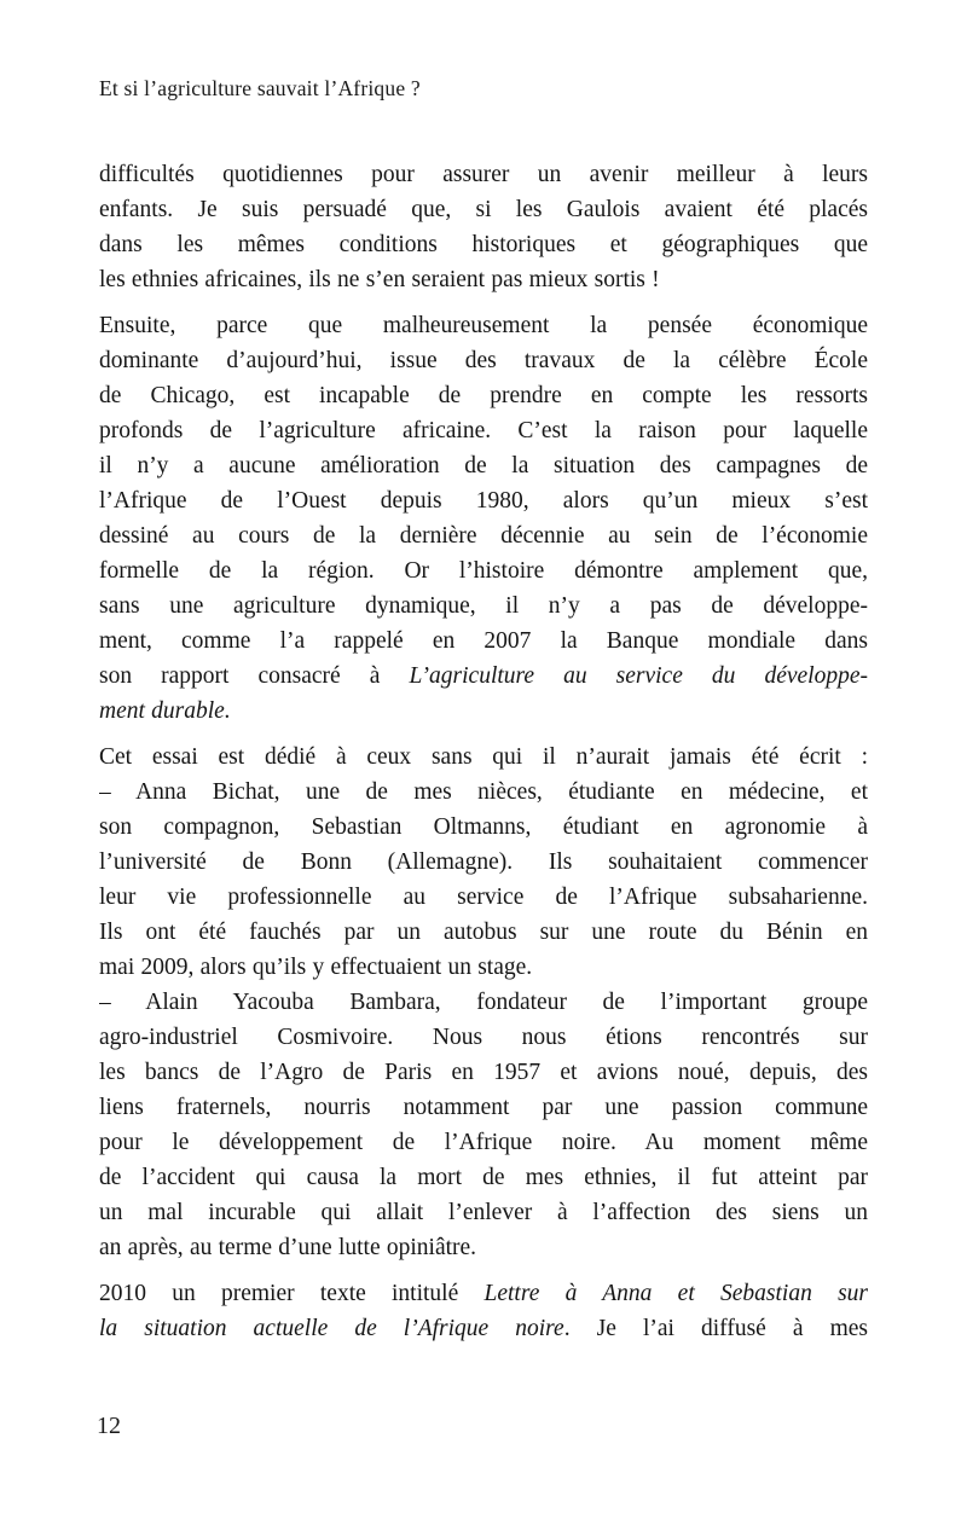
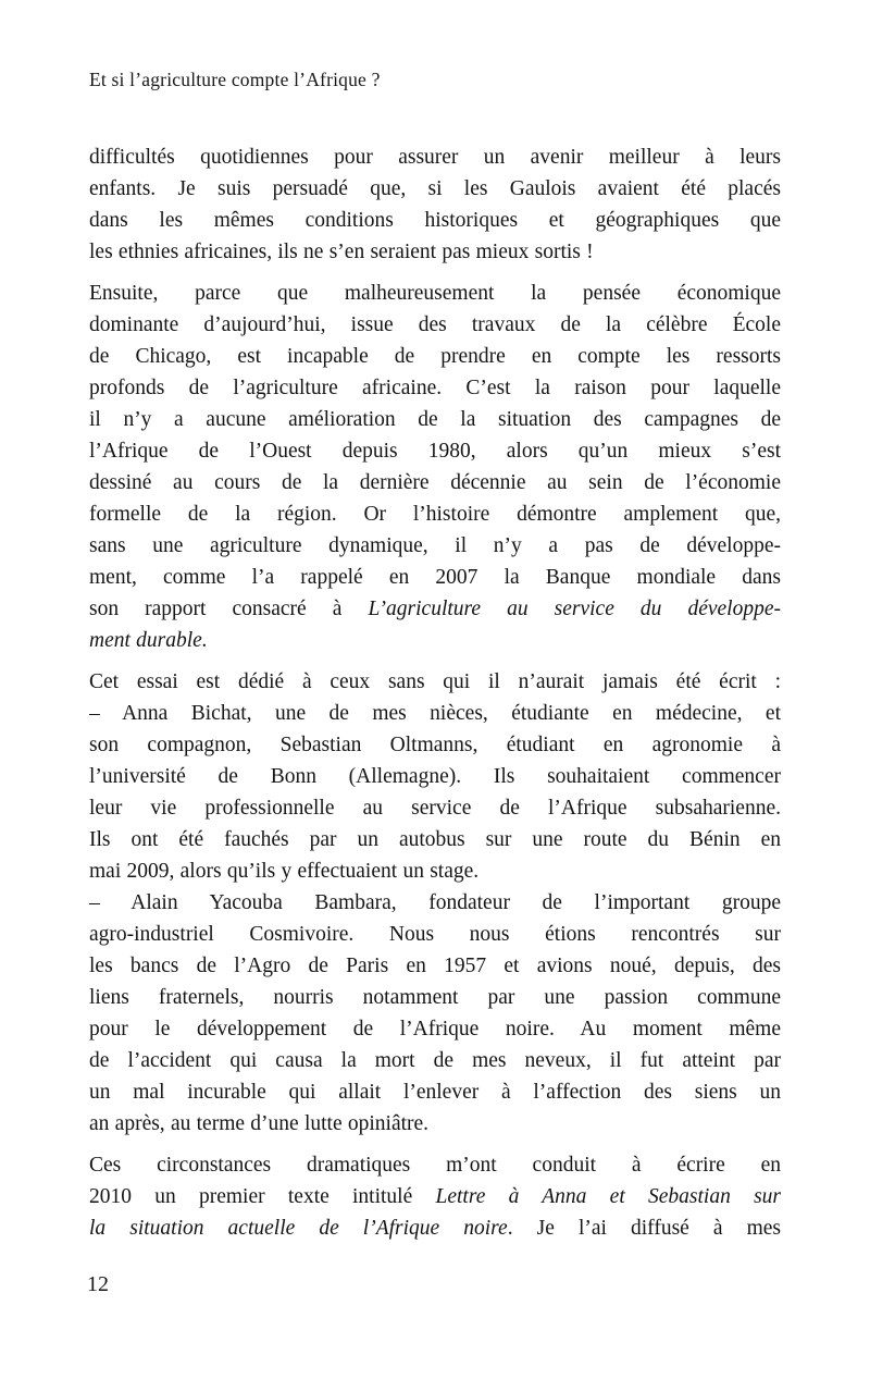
- Et si l’agriculture sauvait l’Afrique ?
+ Et si l’agriculture compte l’Afrique ?
  difficultés quotidiennes pour assurer un avenir meilleur à leurs
  enfants. Je suis persuadé que, si les Gaulois avaient été placés
  dans les mêmes conditions historiques et géographiques que
  les ethnies africaines, ils ne s’en seraient pas mieux sortis !
  Ensuite, parce que malheureusement la pensée économique
  dominante d’aujourd’hui, issue des travaux de la célèbre École
  de Chicago, est incapable de prendre en compte les ressorts
  profonds de l’agriculture africaine. C’est la raison pour laquelle
  il n’y a aucune amélioration de la situation des campagnes de
  l’Afrique de l’Ouest depuis 1980, alors qu’un mieux s’est
  dessiné au cours de la dernière décennie au sein de l’économie
  formelle de la région. Or l’histoire démontre amplement que,
  sans une agriculture dynamique, il n’y a pas de développe-
  ment, comme l’a rappelé en 2007 la Banque mondiale dans
  son rapport consacré à L’agriculture au service du développe-
  ment durable.
  Cet essai est dédié à ceux sans qui il n’aurait jamais été écrit :
  – Anna Bichat, une de mes nièces, étudiante en médecine, et
  son compagnon, Sebastian Oltmanns, étudiant en agronomie à
  l’université de Bonn (Allemagne). Ils souhaitaient commencer
  leur vie professionnelle au service de l’Afrique subsaharienne.
  Ils ont été fauchés par un autobus sur une route du Bénin en
  mai 2009, alors qu’ils y effectuaient un stage.
  – Alain Yacouba Bambara, fondateur de l’important groupe
  agro-industriel Cosmivoire. Nous nous étions rencontrés sur
  les bancs de l’Agro de Paris en 1957 et avions noué, depuis, des
  liens fraternels, nourris notamment par une passion commune
  pour le développement de l’Afrique noire. Au moment même
- de l’accident qui causa la mort de mes ethnies, il fut atteint par
+ de l’accident qui causa la mort de mes neveux, il fut atteint par
  un mal incurable qui allait l’enlever à l’affection des siens un
  an après, au terme d’une lutte opiniâtre.
+ Ces circonstances dramatiques m’ont conduit à écrire en
  2010 un premier texte intitulé Lettre à Anna et Sebastian sur
  la situation actuelle de l’Afrique noire. Je l’ai diffusé à mes
  12
